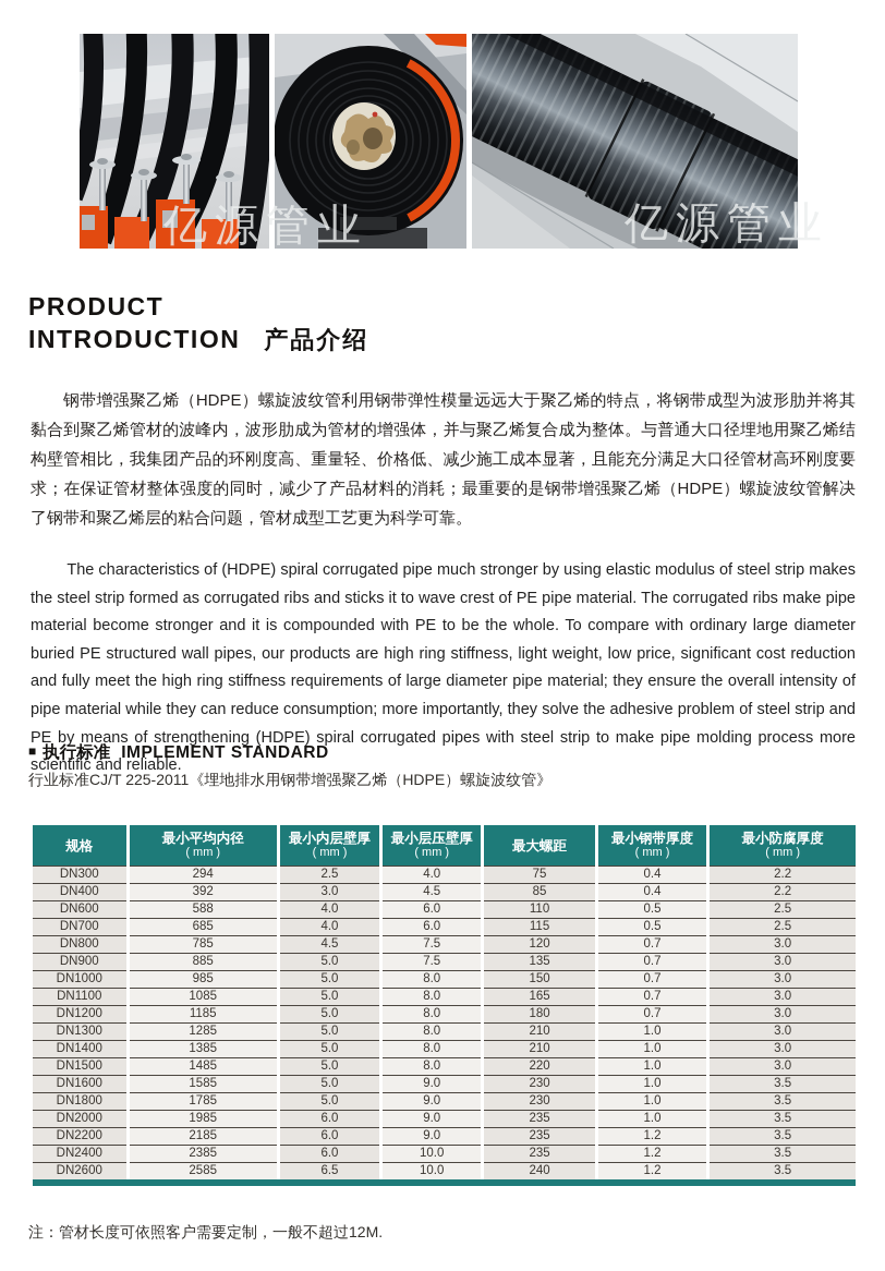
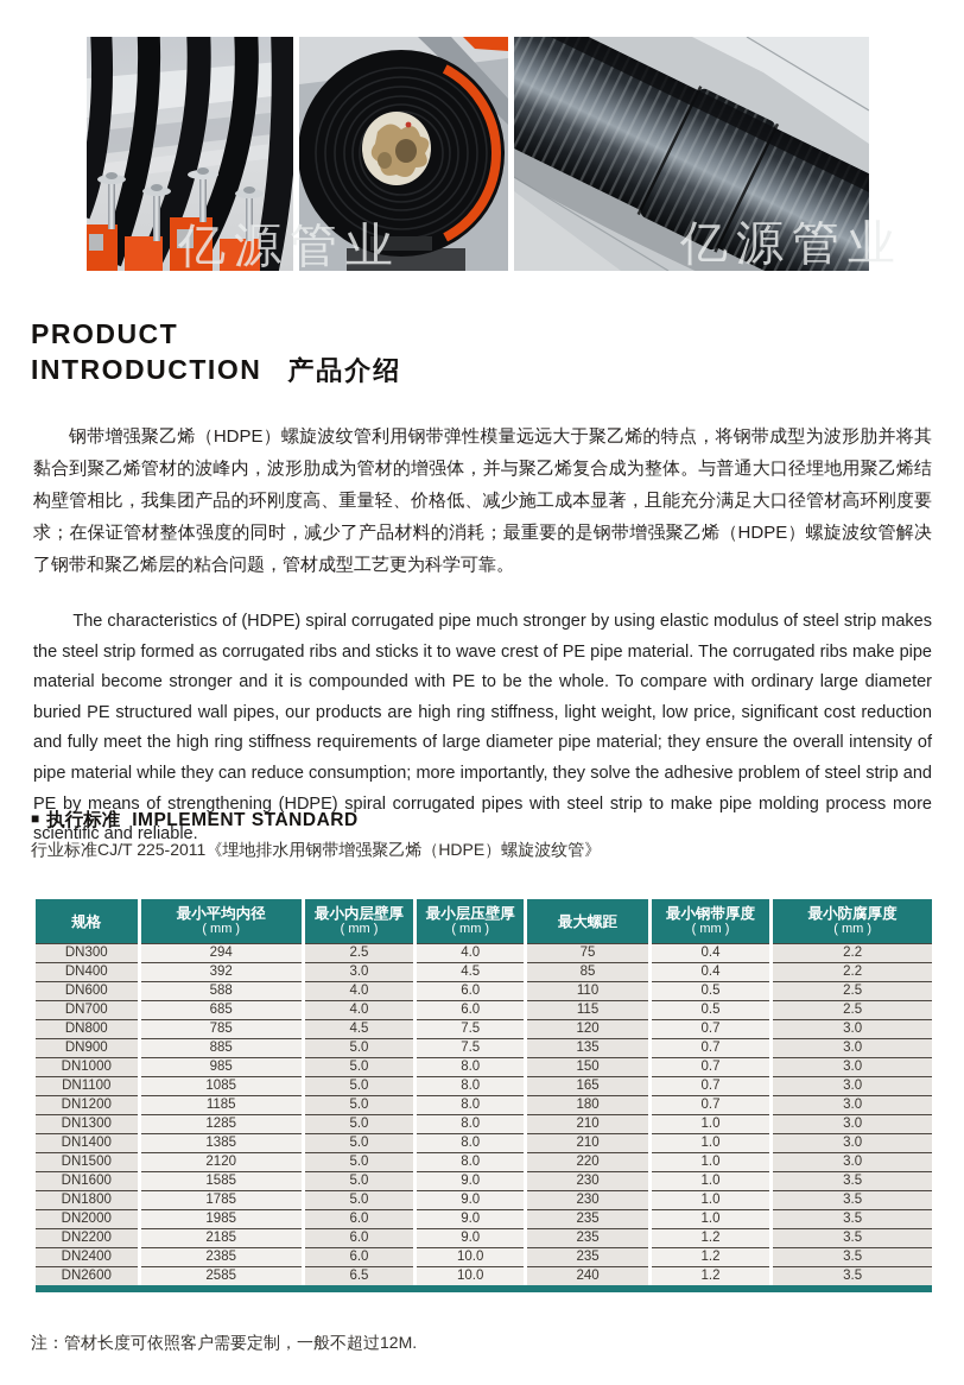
  亿源管业
  亿源管业
  PRODUCT
  INTRODUCTION 产品介绍
  钢带增强聚乙烯（HDPE）螺旋波纹管利用钢带弹性模量远远大于聚乙烯的特点，将钢带成型为波形肋并将其黏合到聚乙烯管材的波峰内，波形肋成为管材的增强体，并与聚乙烯复合成为整体。与普通大口径埋地用聚乙烯结构壁管相比，我集团产品的环刚度高、重量轻、价格低、减少施工成本显著，且能充分满足大口径管材高环刚度要求；在保证管材整体强度的同时，减少了产品材料的消耗；最重要的是钢带增强聚乙烯（HDPE）螺旋波纹管解决了钢带和聚乙烯层的粘合问题，管材成型工艺更为科学可靠。
  The characteristics of (HDPE) spiral corrugated pipe much stronger by using elastic modulus of steel strip makes the steel strip formed as corrugated ribs and sticks it to wave crest of PE pipe material. The corrugated ribs make pipe material become stronger and it is compounded with PE to be the whole. To compare with ordinary large diameter buried PE structured wall pipes, our products are high ring stiffness, light weight, low price, significant cost reduction and fully meet the high ring stiffness requirements of large diameter pipe material; they ensure the overall intensity of pipe material while they can reduce consumption; more importantly, they solve the adhesive problem of steel strip and PE by means of strengthening (HDPE) spiral corrugated pipes with steel strip to make pipe molding process more scientific and reliable.
  ■ 执行标准 IMPLEMENT STANDARD
  行业标准CJ/T 225-2011《埋地排水用钢带增强聚乙烯（HDPE）螺旋波纹管》
  规格	最小平均内径( mm )	最小内层壁厚( mm )	最小层压壁厚( mm )	最大螺距	最小钢带厚度( mm )	最小防腐厚度( mm )
  DN300	294	2.5	4.0	75	0.4	2.2
  DN400	392	3.0	4.5	85	0.4	2.2
  DN600	588	4.0	6.0	110	0.5	2.5
  DN700	685	4.0	6.0	115	0.5	2.5
  DN800	785	4.5	7.5	120	0.7	3.0
  DN900	885	5.0	7.5	135	0.7	3.0
  DN1000	985	5.0	8.0	150	0.7	3.0
  DN1100	1085	5.0	8.0	165	0.7	3.0
  DN1200	1185	5.0	8.0	180	0.7	3.0
  DN1300	1285	5.0	8.0	210	1.0	3.0
  DN1400	1385	5.0	8.0	210	1.0	3.0
- DN1500	1485	5.0	8.0	220	1.0	3.0
+ DN1500	2120	5.0	8.0	220	1.0	3.0
  DN1600	1585	5.0	9.0	230	1.0	3.5
  DN1800	1785	5.0	9.0	230	1.0	3.5
  DN2000	1985	6.0	9.0	235	1.0	3.5
  DN2200	2185	6.0	9.0	235	1.2	3.5
  DN2400	2385	6.0	10.0	235	1.2	3.5
  DN2600	2585	6.5	10.0	240	1.2	3.5
  注：管材长度可依照客户需要定制，一般不超过12M.
